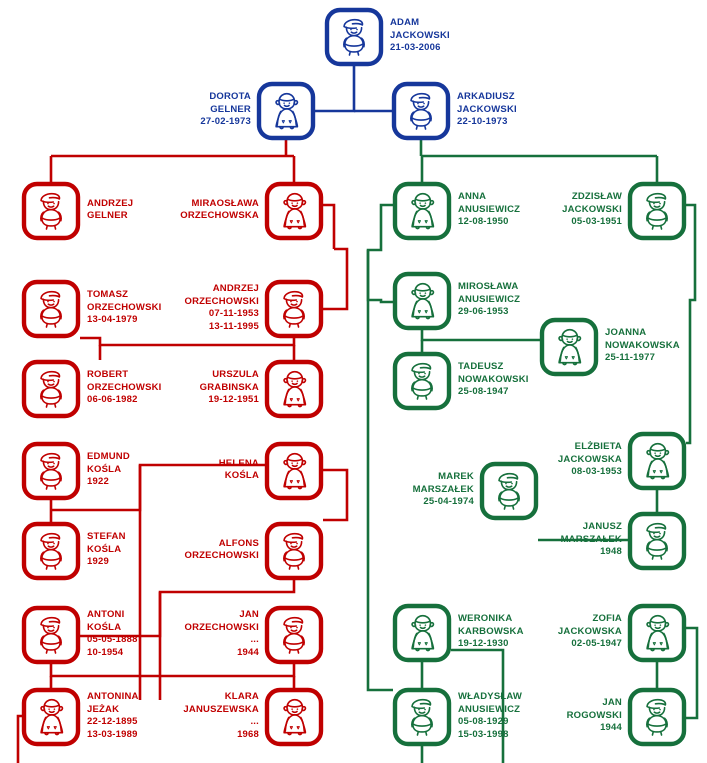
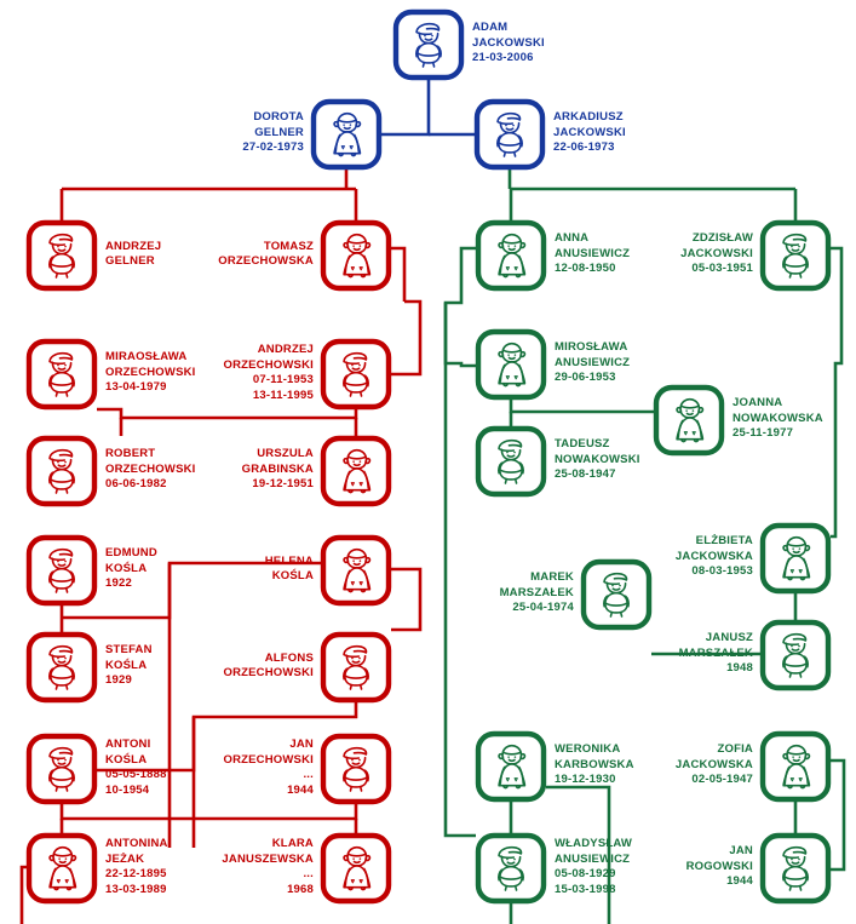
  ADAM
  JACKOWSKI
  21-03-2006
  DOROTA
  GELNER
  27-02-1973
  ARKADIUSZ
  JACKOWSKI
- 22-10-1973
+ 22-06-1973
  ANDRZEJ
  GELNER
- MIRAOSŁAWA
+ TOMASZ
  ORZECHOWSKA
- TOMASZ
+ MIRAOSŁAWA
  ORZECHOWSKI
  13-04-1979
  ANDRZEJ
  ORZECHOWSKI
  07-11-1953
  13-11-1995
  ROBERT
  ORZECHOWSKI
  06-06-1982
  URSZULA
  GRABINSKA
  19-12-1951
  EDMUND
  KOŚLA
  1922
  HELENA
  KOŚLA
  STEFAN
  KOŚLA
  1929
  ALFONS
  ORZECHOWSKI
  ANTONI
  KOŚLA
  05-05-1888
  10-1954
  JAN
  ORZECHOWSKI
  ...
  1944
  ANTONINA
  JEŻAK
  22-12-1895
  13-03-1989
  KLARA
  JANUSZEWSKA
  ...
  1968
  ANNA
  ANUSIEWICZ
  12-08-1950
  ZDZISŁAW
  JACKOWSKI
  05-03-1951
  MIROSŁAWA
  ANUSIEWICZ
  29-06-1953
  JOANNA
  NOWAKOWSKA
  25-11-1977
  TADEUSZ
  NOWAKOWSKI
  25-08-1947
  ELŻBIETA
  JACKOWSKA
  08-03-1953
  MAREK
  MARSZAŁEK
  25-04-1974
  JANUSZ
  MARSZAŁEK
  1948
  WERONIKA
  KARBOWSKA
  19-12-1930
  ZOFIA
  JACKOWSKA
  02-05-1947
  WŁADYSŁAW
  ANUSIEWICZ
  05-08-1929
  15-03-1998
  JAN
  ROGOWSKI
  1944
